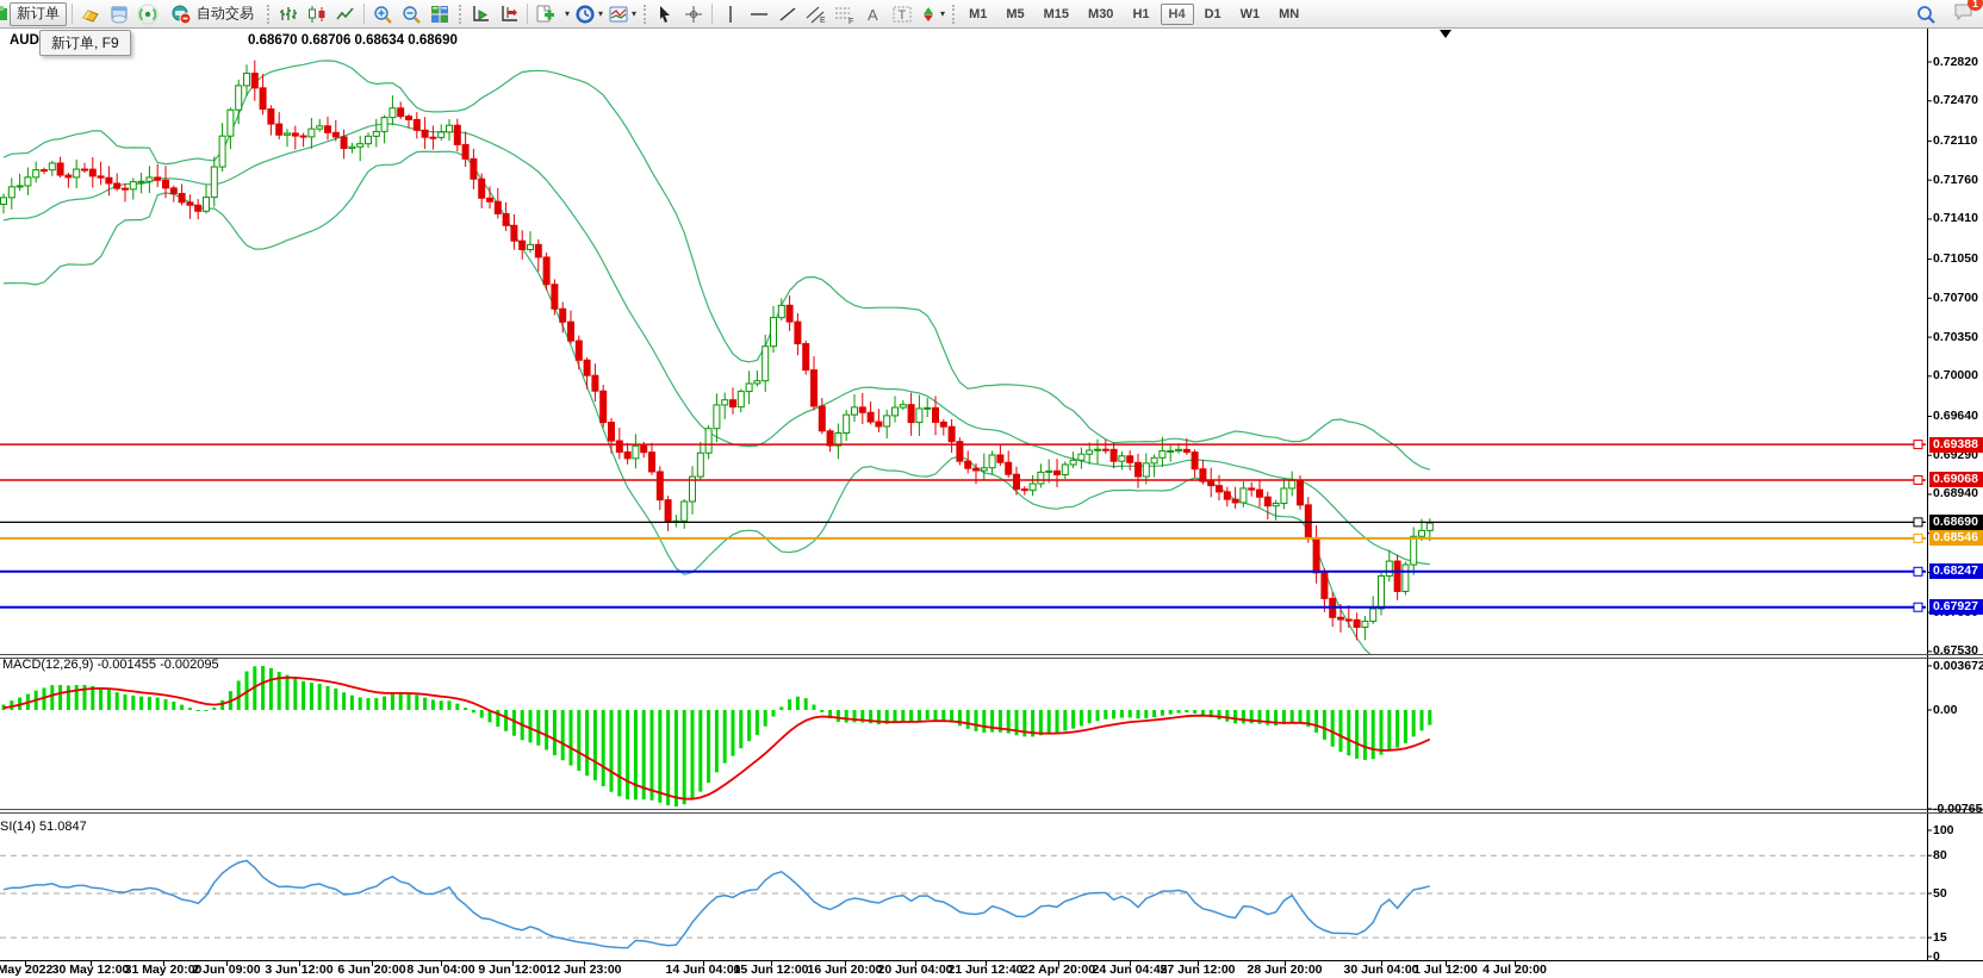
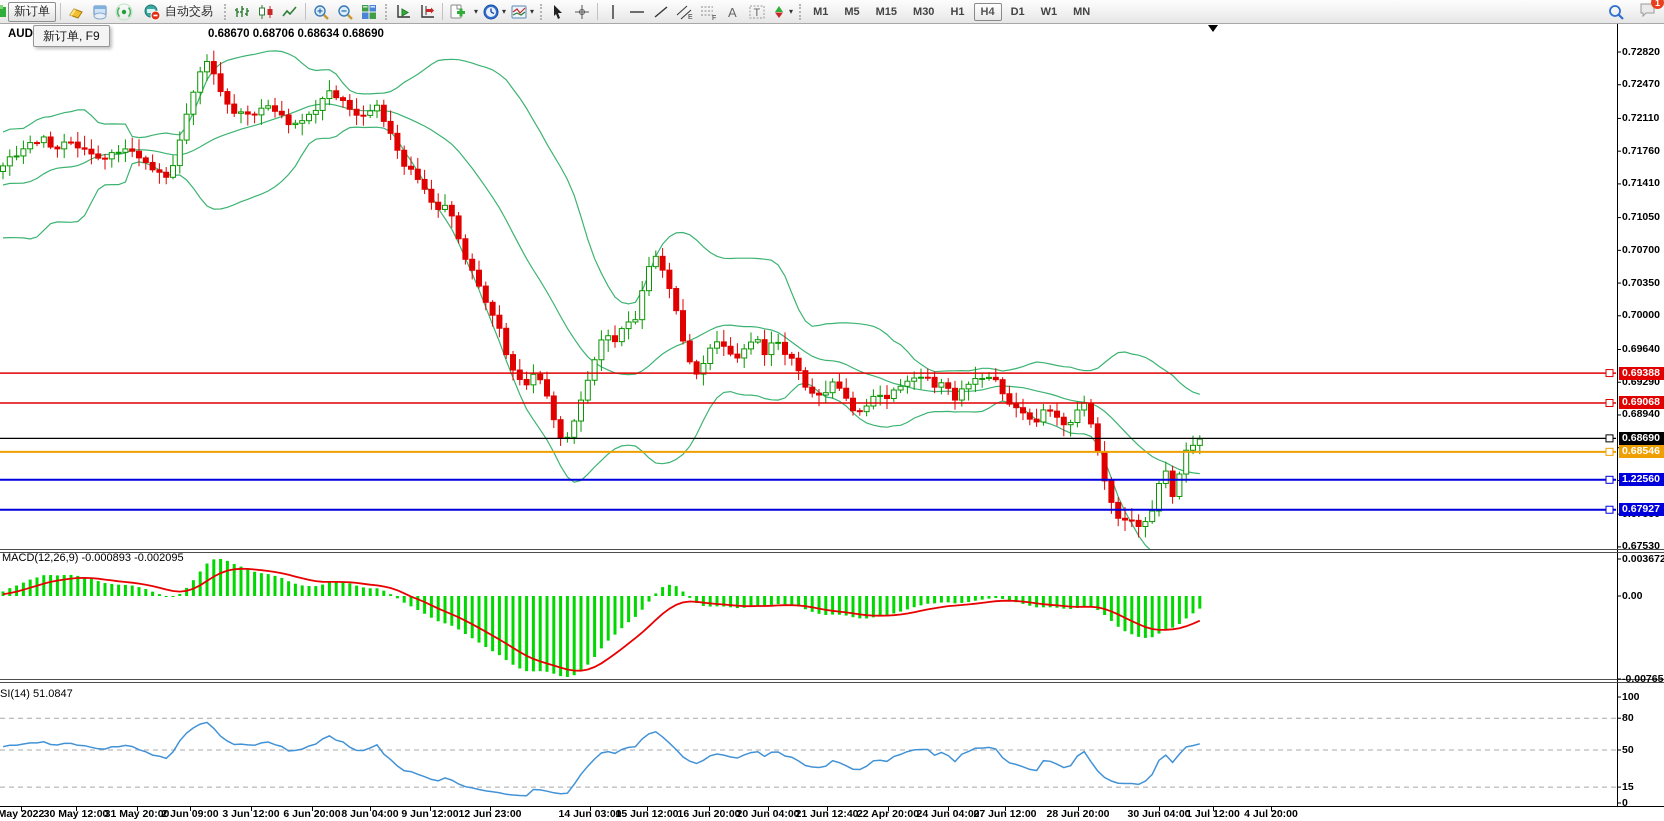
  0.68670 0.68706 0.68634 0.68690
- MACD(12,26,9) -0.001455 -0.002095
+ MACD(12,26,9) -0.000893 -0.002095
  SI(14) 51.0847
  0.72820
  0.72470
  0.72110
  0.71760
  0.71410
  0.71050
  0.70700
  0.70350
  0.70000
  0.69640
  0.69290
  0.68940
  0.67530
  0.69388
  0.69068
  0.68690
  0.68546
- 0.68247
+ 1.22560
  0.67927
  0.003672
  0.00
  -0.00765
  100
  80
  50
  15
  0
  May 2022
  30 May 12:00
  31 May 20:00
  2 Jun 09:00
  3 Jun 12:00
  6 Jun 20:00
  8 Jun 04:00
  9 Jun 12:00
  12 Jun 23:00
- 14 Jun 04:00
+ 14 Jun 03:00
  15 Jun 12:00
  16 Jun 20:00
  20 Jun 04:00
  21 Jun 12:40
  22 Apr 20:00
- 24 Jun 04:45
+ 24 Jun 04:00
  27 Jun 12:00
  28 Jun 20:00
  30 Jun 04:00
  1 Jul 12:00
  4 Jul 20:00
  新订单, F9
  新订单
  自动交易
  ▾
  ▾
  ▾
  A
  T
  ▾
  M1
  M5
  M15
  M30
  H1
  H4
  D1
  W1
  MN
  1
